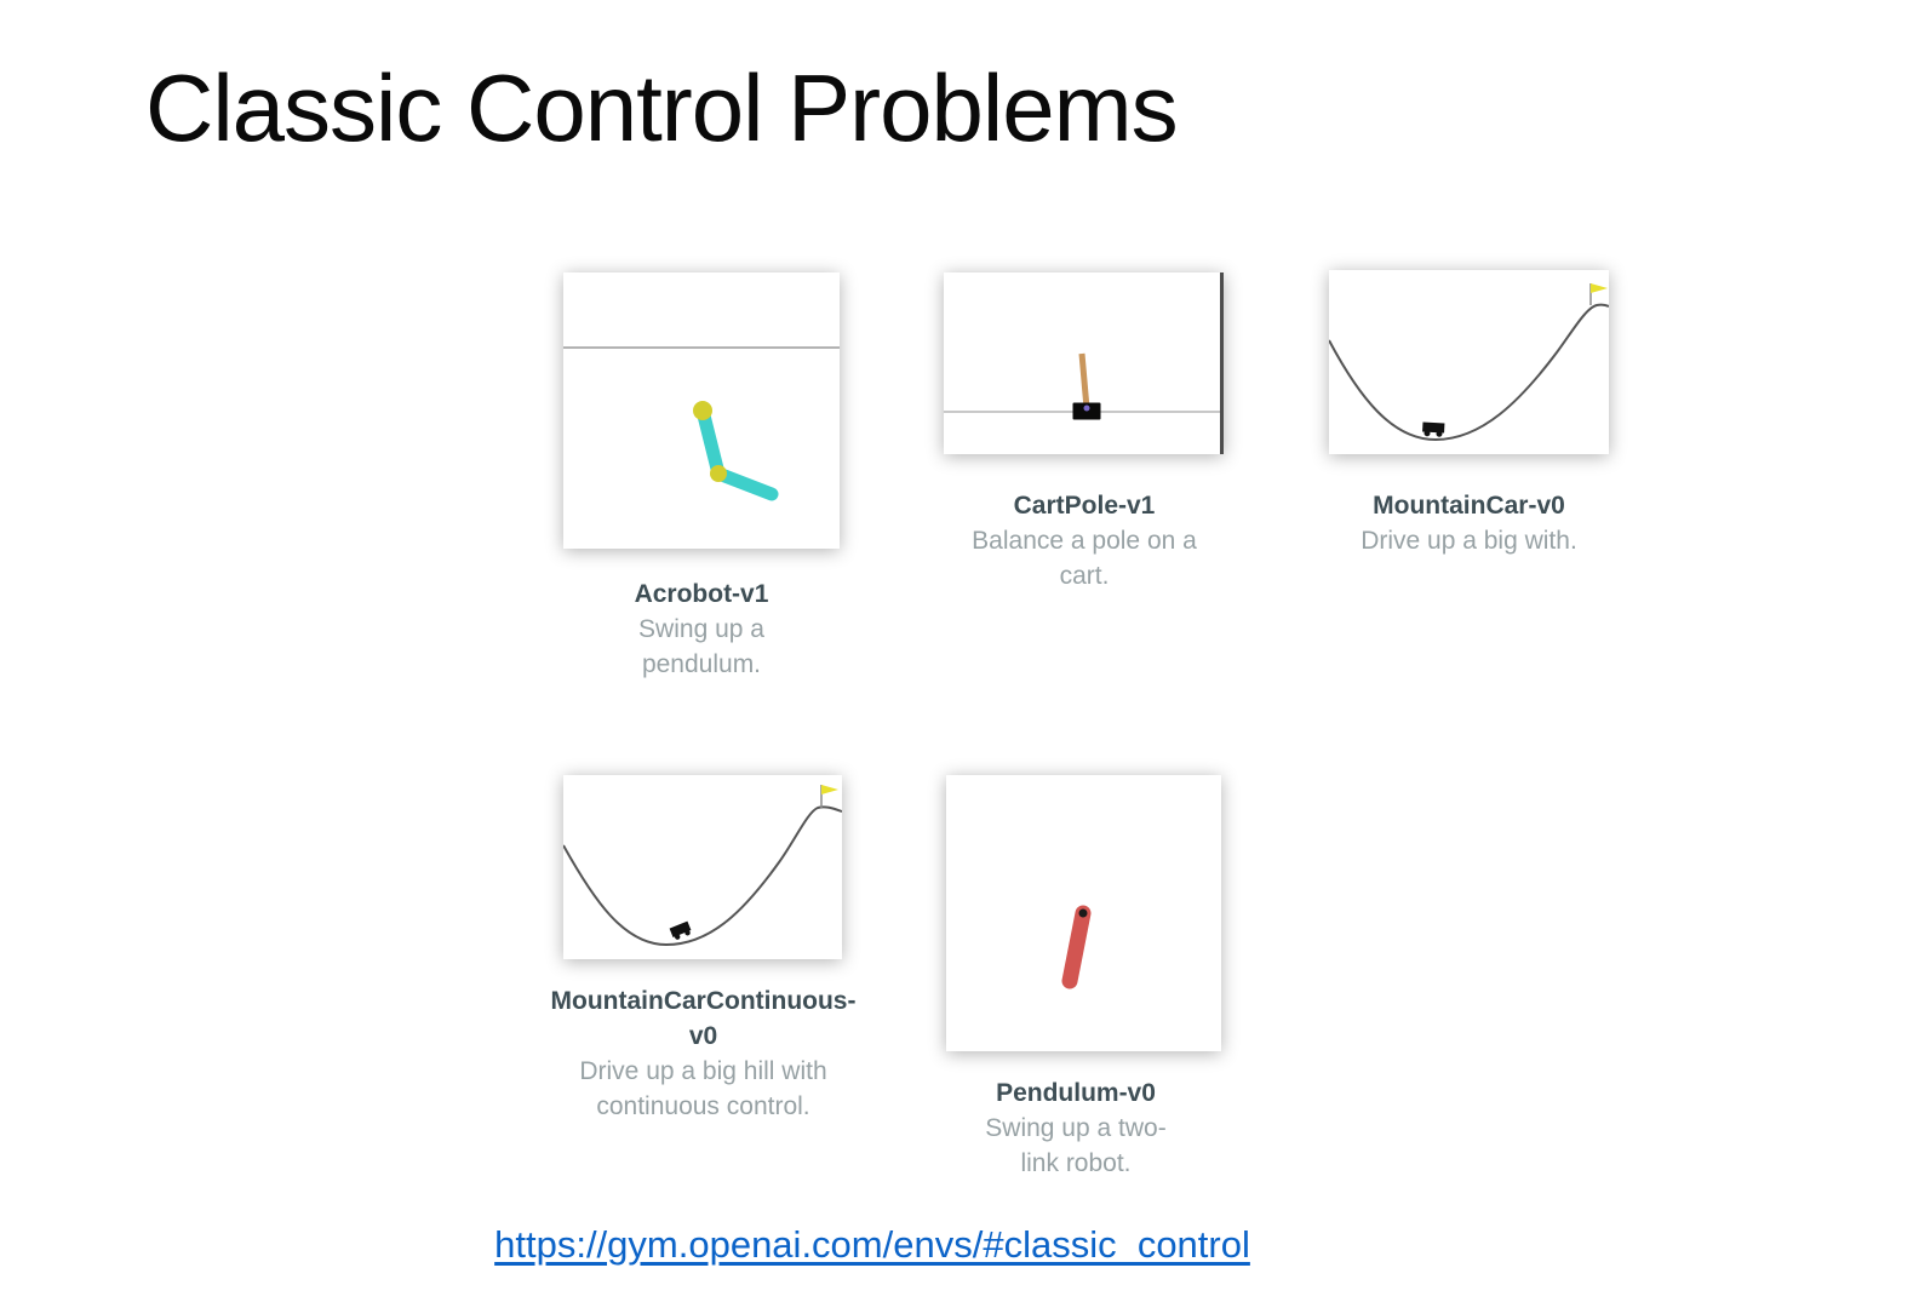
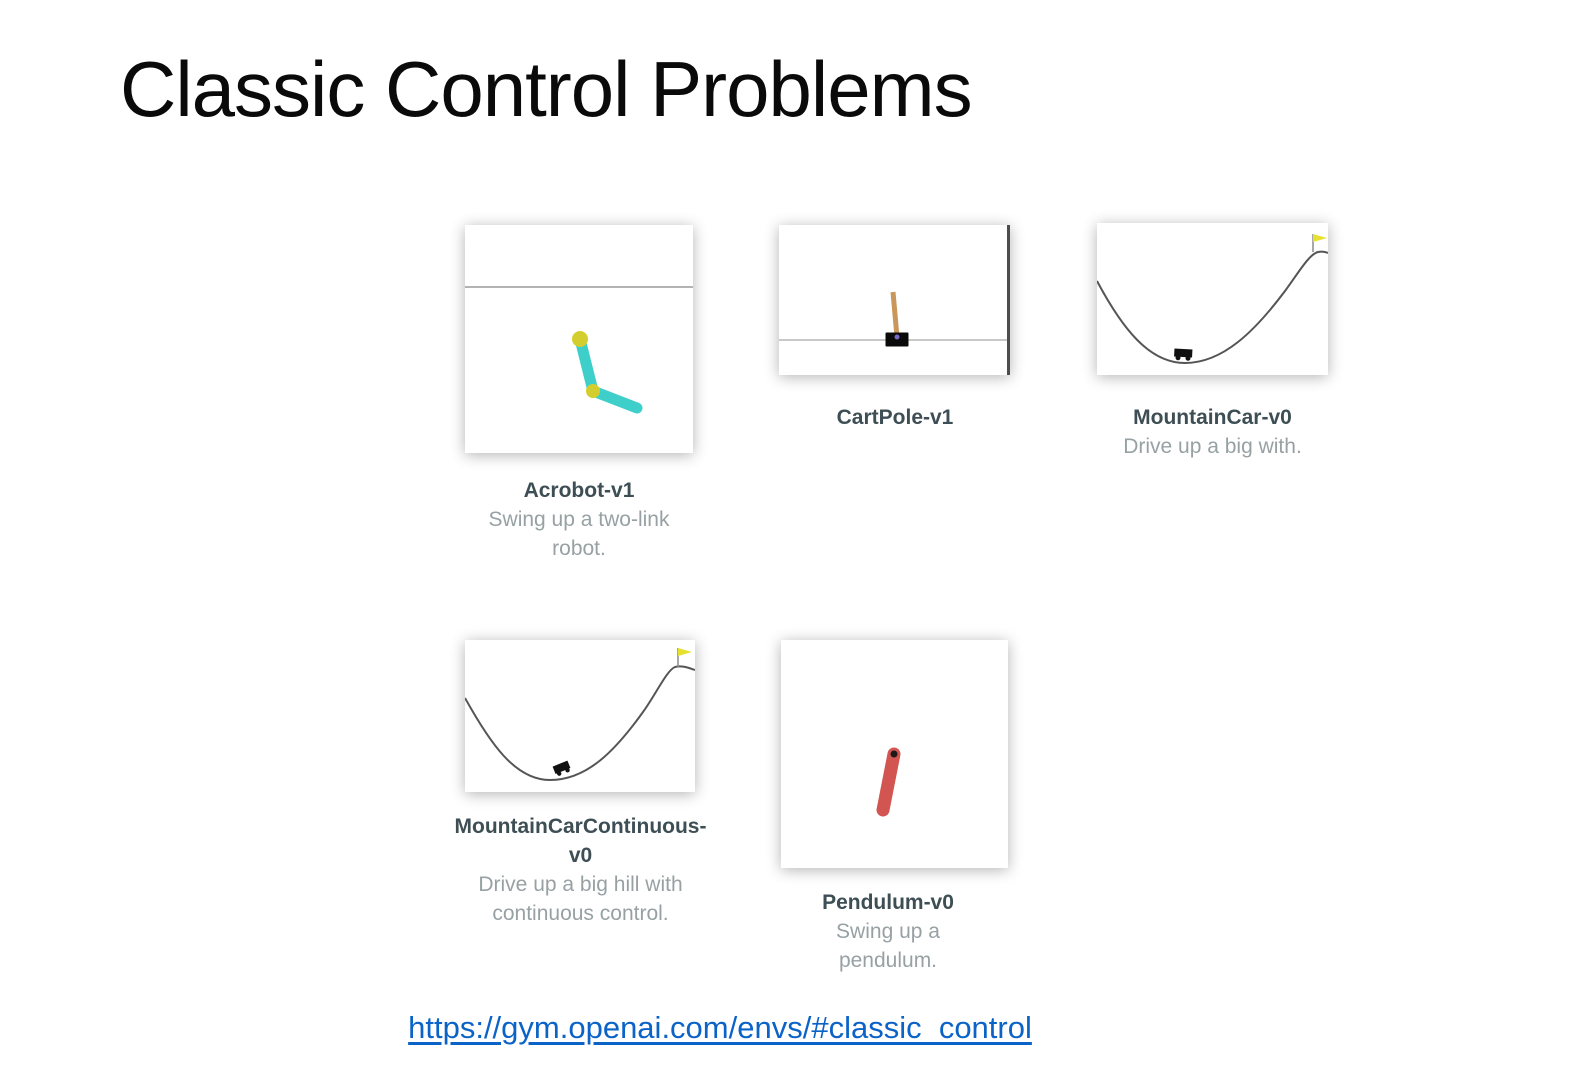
  Classic Control Problems
  Acrobot-v1
- Swing up a pendulum.
+ Swing up a two-link robot.
  CartPole-v1
- Balance a pole on a cart.
  MountainCar-v0
  Drive up a big with.
  MountainCarContinuous-v0
  Drive up a big hill with continuous control.
  Pendulum-v0
- Swing up a two-link robot.
+ Swing up a pendulum.
  https://gym.openai.com/envs/#classic_control
